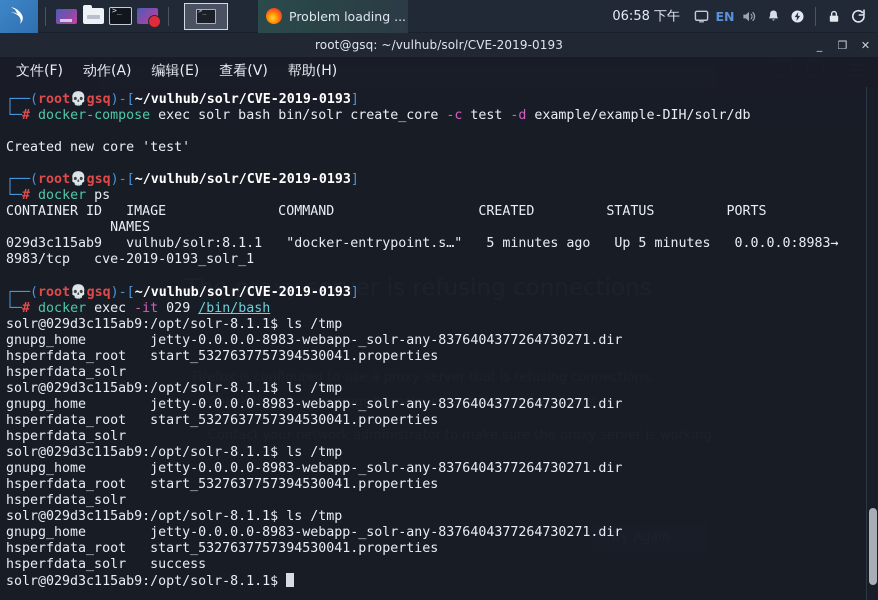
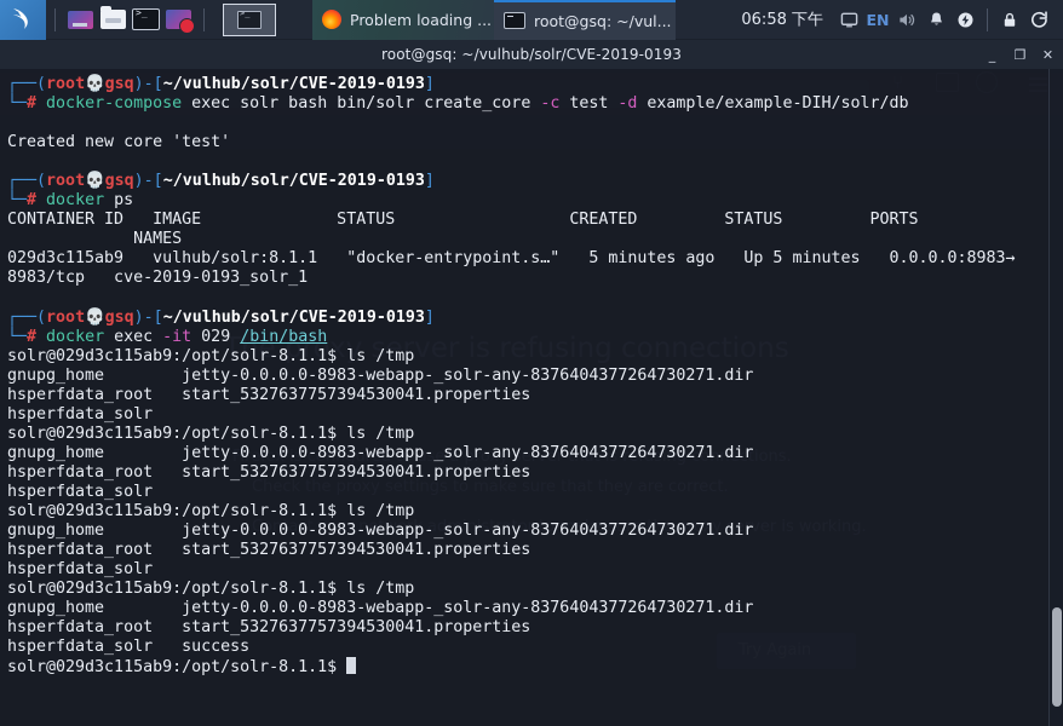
  root@gsq: ~/vulhub/solr/CVE-2019-0193
  _
  ❐
  ✕
- 文件(F)
- 动作(A)
- 编辑(E)
- 查看(V)
- 帮助(H)
- ┌──(root💀gsq)-[~/vulhub/solr/CVE-2019-0193] └─# docker-compose exec solr bash bin/solr create_core -c test -d example/example-DIH/solr/db Created new core 'test' ┌──(root💀gsq)-[~/vulhub/solr/CVE-2019-0193] └─# docker ps CONTAINER ID IMAGE COMMAND CREATED STATUS PORTS NAMES 029d3c115ab9 vulhub/solr:8.1.1 "docker-entrypoint.s…" 5 minutes ago Up 5 minutes 0.0.0.0:8983→ 8983/tcp cve-2019-0193_solr_1 ┌──(root💀gsq)-[~/vulhub/solr/CVE-2019-0193] └─# docker exec -it 029 /bin/bash solr@029d3c115ab9:/opt/solr-8.1.1$ ls /tmp gnupg_home jetty-0.0.0.0-8983-webapp-_solr-any-8376404377264730271.dir hsperfdata_root start_5327637757394530041.properties hsperfdata_solr solr@029d3c115ab9:/opt/solr-8.1.1$ ls /tmp gnupg_home jetty-0.0.0.0-8983-webapp-_solr-any-8376404377264730271.dir hsperfdata_root start_5327637757394530041.properties hsperfdata_solr solr@029d3c115ab9:/opt/solr-8.1.1$ ls /tmp gnupg_home jetty-0.0.0.0-8983-webapp-_solr-any-8376404377264730271.dir hsperfdata_root start_5327637757394530041.properties hsperfdata_solr solr@029d3c115ab9:/opt/solr-8.1.1$ ls /tmp gnupg_home jetty-0.0.0.0-8983-webapp-_solr-any-8376404377264730271.dir hsperfdata_root start_5327637757394530041.properties hsperfdata_solr success solr@029d3c115ab9:/opt/solr-8.1.1$
+ ┌──(root💀gsq)-[~/vulhub/solr/CVE-2019-0193] └─# docker-compose exec solr bash bin/solr create_core -c test -d example/example-DIH/solr/db Created new core 'test' ┌──(root💀gsq)-[~/vulhub/solr/CVE-2019-0193] └─# docker ps CONTAINER ID IMAGE STATUS CREATED STATUS PORTS NAMES 029d3c115ab9 vulhub/solr:8.1.1 "docker-entrypoint.s…" 5 minutes ago Up 5 minutes 0.0.0.0:8983→ 8983/tcp cve-2019-0193_solr_1 ┌──(root💀gsq)-[~/vulhub/solr/CVE-2019-0193] └─# docker exec -it 029 /bin/bash solr@029d3c115ab9:/opt/solr-8.1.1$ ls /tmp gnupg_home jetty-0.0.0.0-8983-webapp-_solr-any-8376404377264730271.dir hsperfdata_root start_5327637757394530041.properties hsperfdata_solr solr@029d3c115ab9:/opt/solr-8.1.1$ ls /tmp gnupg_home jetty-0.0.0.0-8983-webapp-_solr-any-8376404377264730271.dir hsperfdata_root start_5327637757394530041.properties hsperfdata_solr solr@029d3c115ab9:/opt/solr-8.1.1$ ls /tmp gnupg_home jetty-0.0.0.0-8983-webapp-_solr-any-8376404377264730271.dir hsperfdata_root start_5327637757394530041.properties hsperfdata_solr solr@029d3c115ab9:/opt/solr-8.1.1$ ls /tmp gnupg_home jetty-0.0.0.0-8983-webapp-_solr-any-8376404377264730271.dir hsperfdata_root start_5327637757394530041.properties hsperfdata_solr success solr@029d3c115ab9:/opt/solr-8.1.1$
  Problem loading ...
+ root@gsq: ~/vul...
  06:58 下午
  EN
